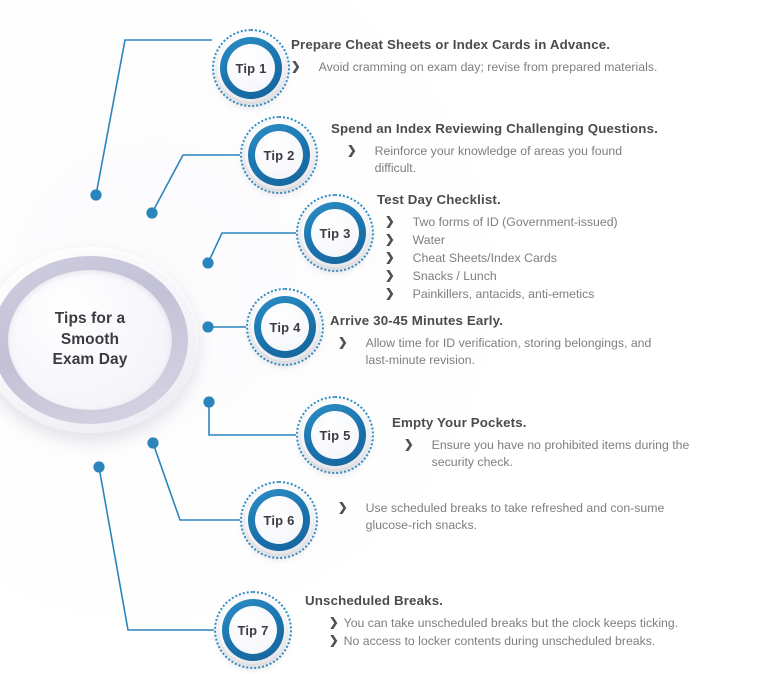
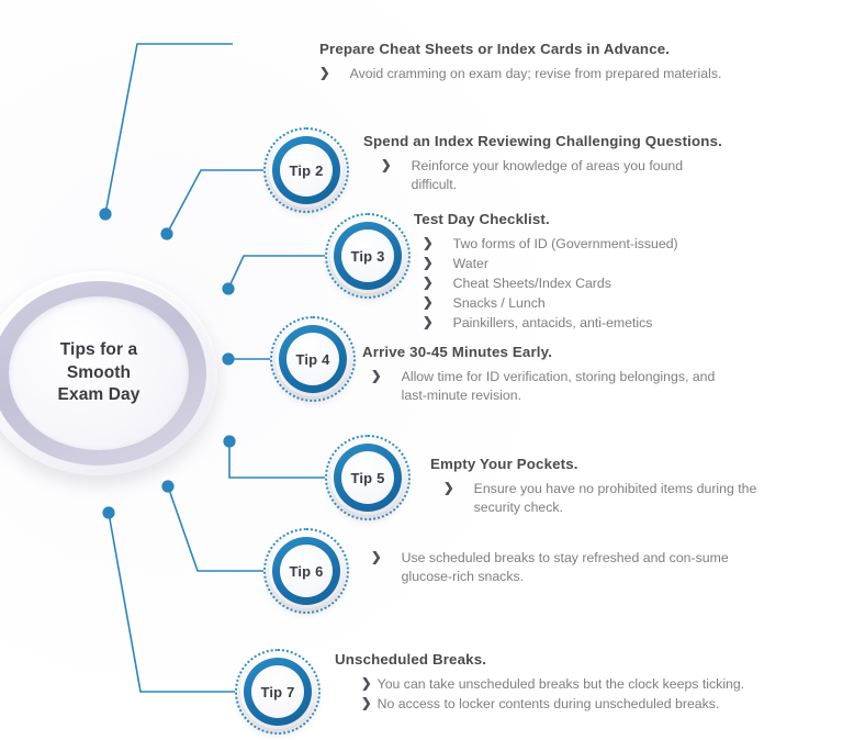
  Tips for a
  Smooth
  Exam Day
- Tip 1
  Prepare Cheat Sheets or Index Cards in Advance.
  ❯
  Avoid cramming on exam day; revise from prepared materials.
  Tip 2
  Spend an Index Reviewing Challenging Questions.
  ❯
  Reinforce your knowledge of areas you found difficult.
  Tip 3
  Test Day Checklist.
  ❯
  Two forms of ID (Government-issued)
  ❯
  Water
  ❯
  Cheat Sheets/Index Cards
  ❯
  Snacks / Lunch
  ❯
  Painkillers, antacids, anti-emetics
  Tip 4
  Arrive 30-45 Minutes Early.
  ❯
  Allow time for ID verification, storing belongings, and last-minute revision.
  Tip 5
  Empty Your Pockets.
  ❯
  Ensure you have no prohibited items during the security check.
  Tip 6
  ❯
- Use scheduled breaks to take refreshed and con-sume glucose-rich snacks.
+ Use scheduled breaks to stay refreshed and con-sume glucose-rich snacks.
  Tip 7
  Unscheduled Breaks.
  ❯
  You can take unscheduled breaks but the clock keeps ticking.
  ❯
  No access to locker contents during unscheduled breaks.
